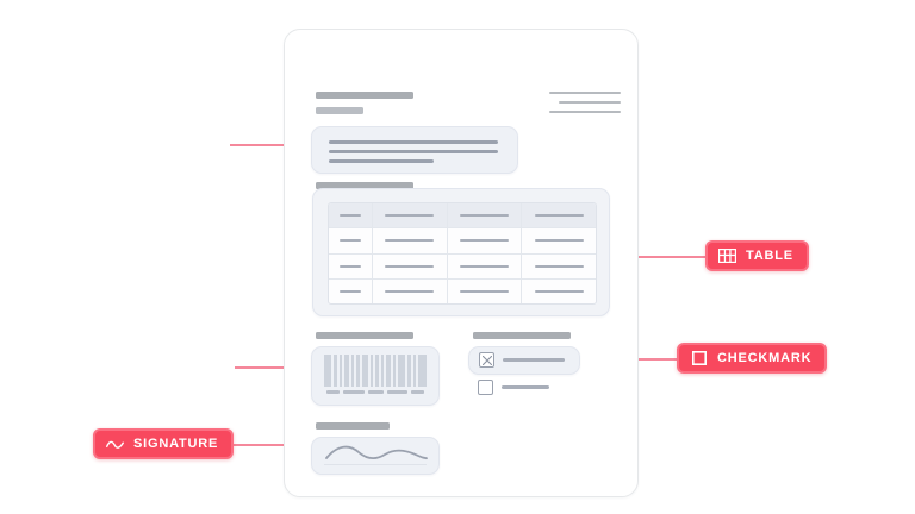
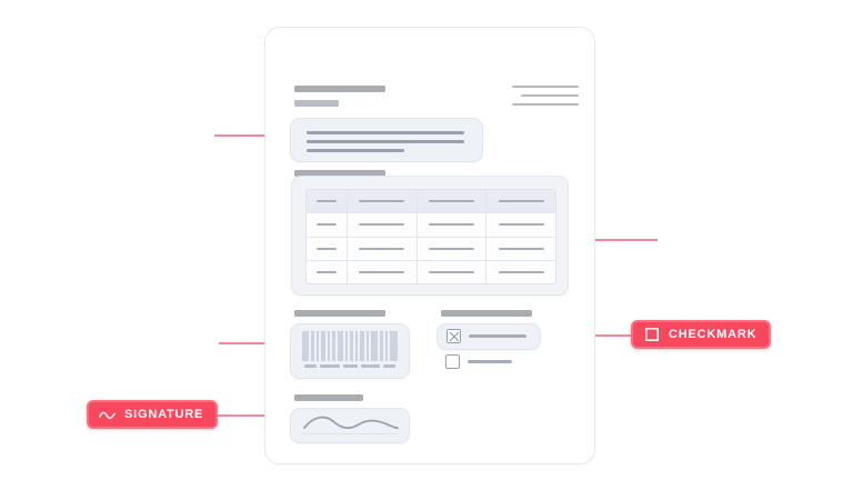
- TABLE
  CHECKMARK
  SIGNATURE
